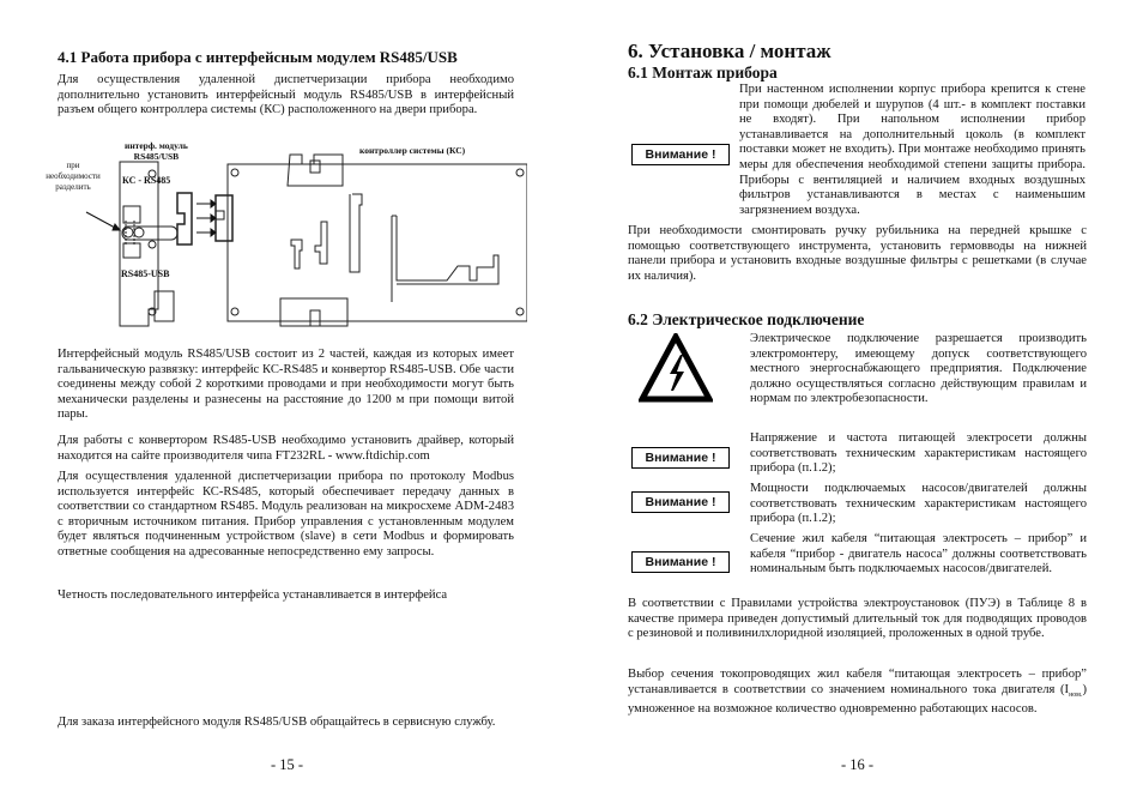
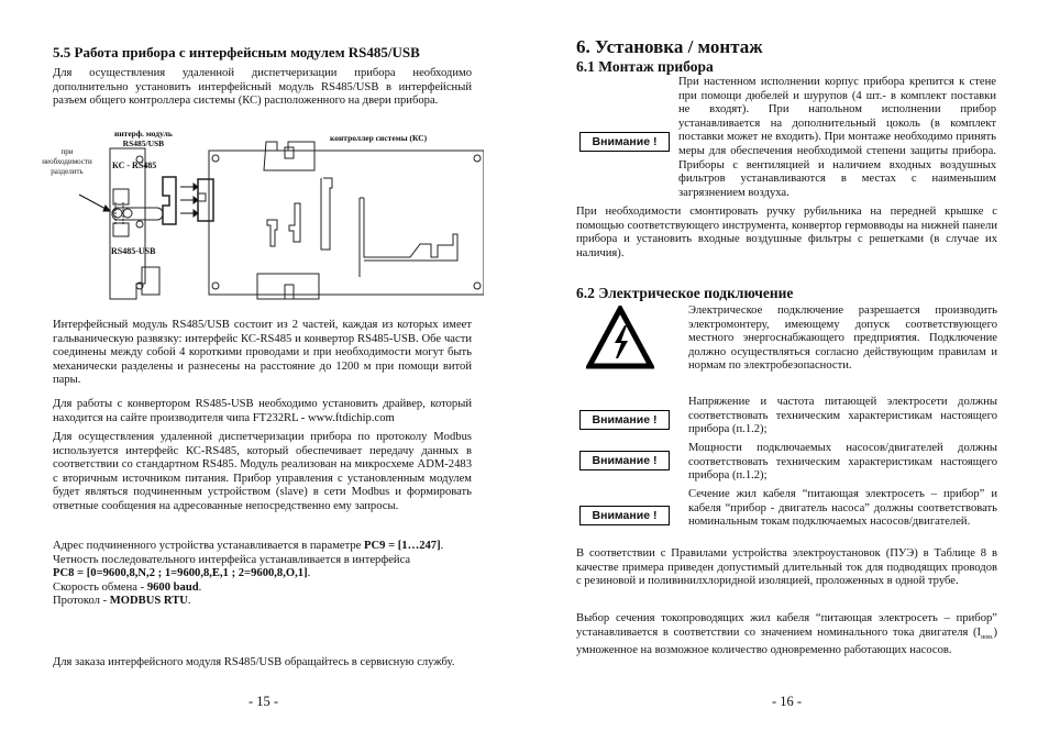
- 4.1 Работа прибора с интерфейсным модулем RS485/USB
+ 5.5 Работа прибора с интерфейсным модулем RS485/USB
  Для осуществления удаленной диспетчеризации прибора необходимо дополнительно установить интерфейсный модуль RS485/USB в интерфейсный разъем общего контроллера системы (КС) расположенного на двери прибора.
  интерф. модуль
  RS485/USB
  контроллер системы (КС)
  КС - RS485
  RS485-USB
  при
  необходимости
  разделить
- Интерфейсный модуль RS485/USB состоит из 2 частей, каждая из которых имеет гальваническую развязку: интерфейс КС-RS485 и конвертор RS485-USB. Обе части соединены между собой 2 короткими проводами и при необходимости могут быть механически разделены и разнесены на расстояние до 1200 м при помощи витой пары.
+ Интерфейсный модуль RS485/USB состоит из 2 частей, каждая из которых имеет гальваническую развязку: интерфейс КС-RS485 и конвертор RS485-USB. Обе части соединены между собой 4 короткими проводами и при необходимости могут быть механически разделены и разнесены на расстояние до 1200 м при помощи витой пары.
  Для работы с конвертором RS485-USB необходимо установить драйвер, который находится на сайте производителя чипа FT232RL - www.ftdichip.com
  Для осуществления удаленной диспетчеризации прибора по протоколу Modbus используется интерфейс КС-RS485, который обеспечивает передачу данных в соответствии со стандартном RS485. Модуль реализован на микросхеме ADM-2483 с вторичным источником питания. Прибор управления с установленным модулем будет являться подчиненным устройством (slave) в сети Modbus и формировать ответные сообщения на адресованные непосредственно ему запросы.
+ Адрес подчиненного устройства устанавливается в параметре PC9 = [1…247].
  Четность последовательного интерфейса устанавливается в интерфейса
+ PC8 = [0=9600,8,N,2 ; 1=9600,8,E,1 ; 2=9600,8,O,1].
+ Скорость обмена - 9600 baud.
+ Протокол - MODBUS RTU.
  Для заказа интерфейсного модуля RS485/USB обращайтесь в сервисную службу.
  - 15 -
  6. Установка / монтаж
  6.1 Монтаж прибора
  При настенном исполнении корпус прибора крепится к стене при помощи дюбелей и шурупов (4 шт.- в комплект поставки не входят). При напольном исполнении прибор устанавливается на дополнительный цоколь (в комплект поставки может не входить). При монтаже необходимо принять меры для обеспечения необходимой степени защиты прибора. Приборы с вентиляцией и наличием входных воздушных фильтров устанавливаются в местах с наименьшим загрязнением воздуха.
  Внимание !
- При необходимости смонтировать ручку рубильника на передней крышке с помощью соответствующего инструмента, установить гермовводы на нижней панели прибора и установить входные воздушные фильтры с решетками (в случае их наличия).
+ При необходимости смонтировать ручку рубильника на передней крышке с помощью соответствующего инструмента, конвертор гермовводы на нижней панели прибора и установить входные воздушные фильтры с решетками (в случае их наличия).
  6.2 Электрическое подключение
  Электрическое подключение разрешается производить электромонтеру, имеющему допуск соответствующего местного энергоснабжающего предприятия. Подключение должно осуществляться согласно действующим правилам и нормам по электробезопасности.
  Напряжение и частота питающей электросети должны соответствовать техническим характеристикам настоящего прибора (п.1.2);
  Внимание !
  Мощности подключаемых насосов/двигателей должны соответствовать техническим характеристикам настоящего прибора (п.1.2);
  Внимание !
- Сечение жил кабеля “питающая электросеть – прибор” и кабеля “прибор - двигатель насоса” должны соответствовать номинальным быть подключаемых насосов/двигателей.
+ Сечение жил кабеля “питающая электросеть – прибор” и кабеля “прибор - двигатель насоса” должны соответствовать номинальным токам подключаемых насосов/двигателей.
  Внимание !
  В соответствии с Правилами устройства электроустановок (ПУЭ) в Таблице 8 в качестве примера приведен допустимый длительный ток для подводящих проводов с резиновой и поливинилхлоридной изоляцией, проложенных в одной трубе.
  Выбор сечения токопроводящих жил кабеля “питающая электросеть – прибор” устанавливается в соответствии со значением номинального тока двигателя (I ) умноженное на возможное количество одновременно работающих насосов.
  - 16 -
